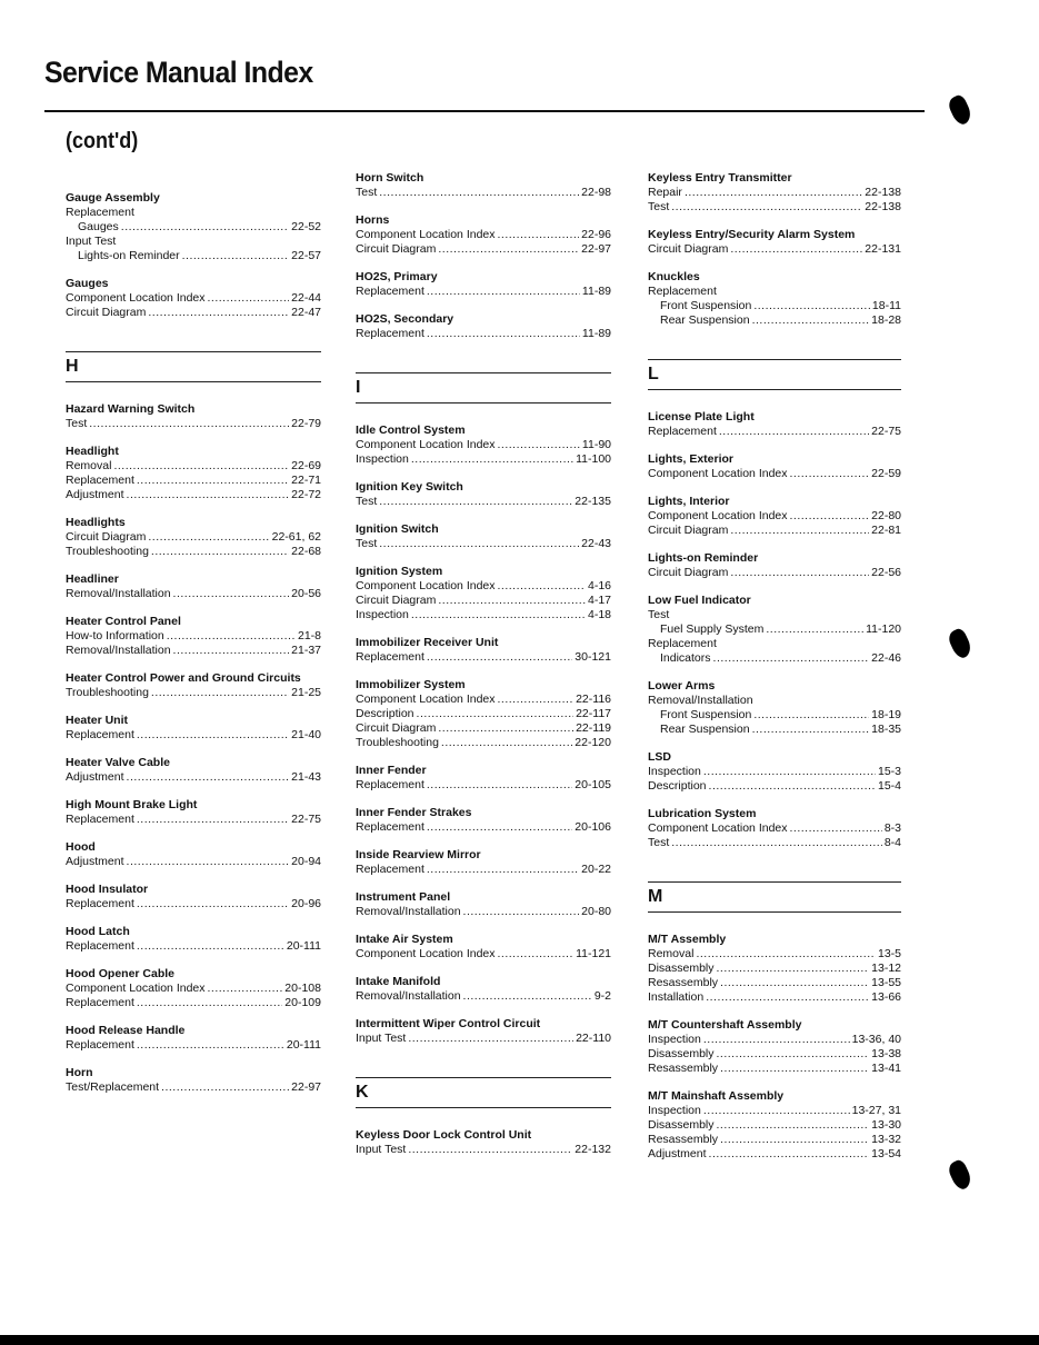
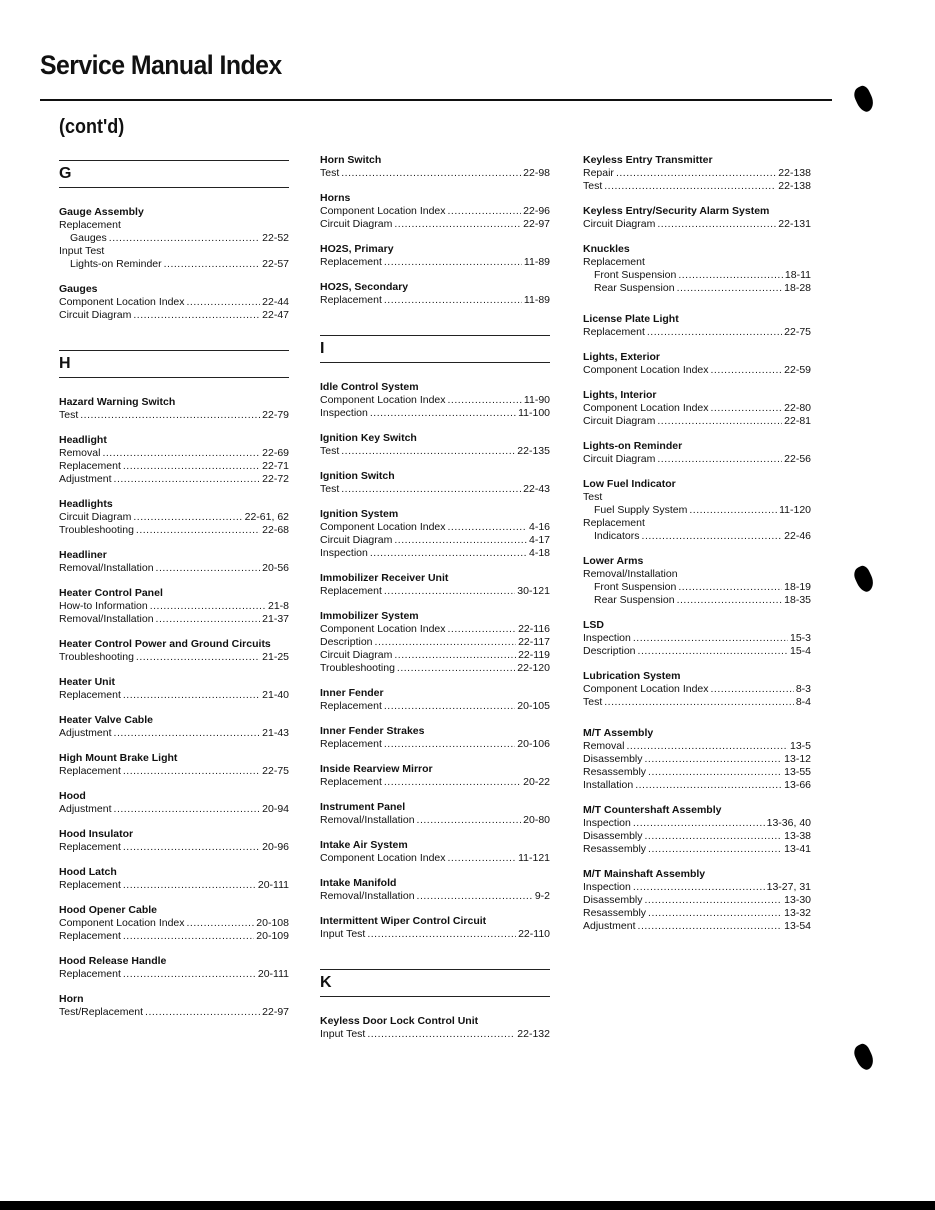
  Service Manual Index
  (cont'd)
+ G
  Gauge Assembly
  Replacement
  Gauges
  22-52
  Input Test
  Lights-on Reminder
  22-57
  Gauges
  Component Location Index
  22-44
  Circuit Diagram
  22-47
  H
  Hazard Warning Switch
  Test
  22-79
  Headlight
  Removal
  22-69
  Replacement
  22-71
  Adjustment
  22-72
  Headlights
  Circuit Diagram
  22-61, 62
  Troubleshooting
  22-68
  Headliner
  Removal/Installation
  20-56
  Heater Control Panel
  How-to Information
  21-8
  Removal/Installation
  21-37
  Heater Control Power and Ground Circuits
  Troubleshooting
  21-25
  Heater Unit
  Replacement
  21-40
  Heater Valve Cable
  Adjustment
  21-43
  High Mount Brake Light
  Replacement
  22-75
  Hood
  Adjustment
  20-94
  Hood Insulator
  Replacement
  20-96
  Hood Latch
  Replacement
  20-111
  Hood Opener Cable
  Component Location Index
  20-108
  Replacement
  20-109
  Hood Release Handle
  Replacement
  20-111
  Horn
  Test/Replacement
  22-97
  Horn Switch
  Test
  22-98
  Horns
  Component Location Index
  22-96
  Circuit Diagram
  22-97
  HO2S, Primary
  Replacement
  11-89
  HO2S, Secondary
  Replacement
  11-89
  I
  Idle Control System
  Component Location Index
  11-90
  Inspection
  11-100
  Ignition Key Switch
  Test
  22-135
  Ignition Switch
  Test
  22-43
  Ignition System
  Component Location Index
  4-16
  Circuit Diagram
  4-17
  Inspection
  4-18
  Immobilizer Receiver Unit
  Replacement
  30-121
  Immobilizer System
  Component Location Index
  22-116
  Description
  22-117
  Circuit Diagram
  22-119
  Troubleshooting
  22-120
  Inner Fender
  Replacement
  20-105
  Inner Fender Strakes
  Replacement
  20-106
  Inside Rearview Mirror
  Replacement
  20-22
  Instrument Panel
  Removal/Installation
  20-80
  Intake Air System
  Component Location Index
  11-121
  Intake Manifold
  Removal/Installation
  9-2
  Intermittent Wiper Control Circuit
  Input Test
  22-110
  K
  Keyless Door Lock Control Unit
  Input Test
  22-132
  Keyless Entry Transmitter
  Repair
  22-138
  Test
  22-138
  Keyless Entry/Security Alarm System
  Circuit Diagram
  22-131
  Knuckles
  Replacement
  Front Suspension
  18-11
  Rear Suspension
  18-28
- L
  License Plate Light
  Replacement
  22-75
  Lights, Exterior
  Component Location Index
  22-59
  Lights, Interior
  Component Location Index
  22-80
  Circuit Diagram
  22-81
  Lights-on Reminder
  Circuit Diagram
  22-56
  Low Fuel Indicator
  Test
  Fuel Supply System
  11-120
  Replacement
  Indicators
  22-46
  Lower Arms
  Removal/Installation
  Front Suspension
  18-19
  Rear Suspension
  18-35
  LSD
  Inspection
  15-3
  Description
  15-4
  Lubrication System
  Component Location Index
  8-3
  Test
  8-4
- M
  M/T Assembly
  Removal
  13-5
  Disassembly
  13-12
  Resassembly
  13-55
  Installation
  13-66
  M/T Countershaft Assembly
  Inspection
  13-36, 40
  Disassembly
  13-38
  Resassembly
  13-41
  M/T Mainshaft Assembly
  Inspection
  13-27, 31
  Disassembly
  13-30
  Resassembly
  13-32
  Adjustment
  13-54
